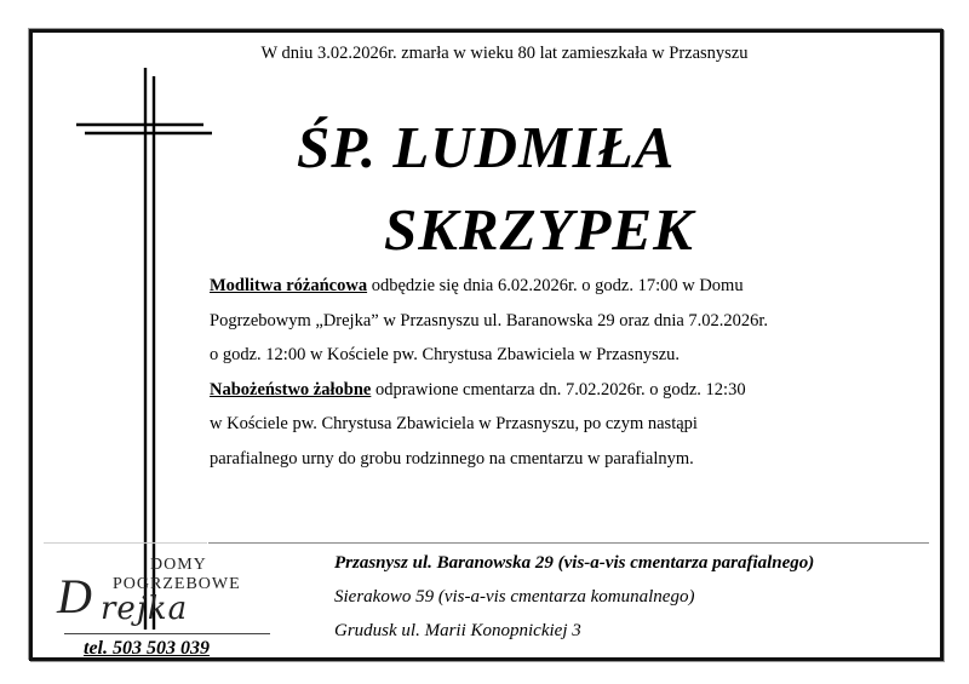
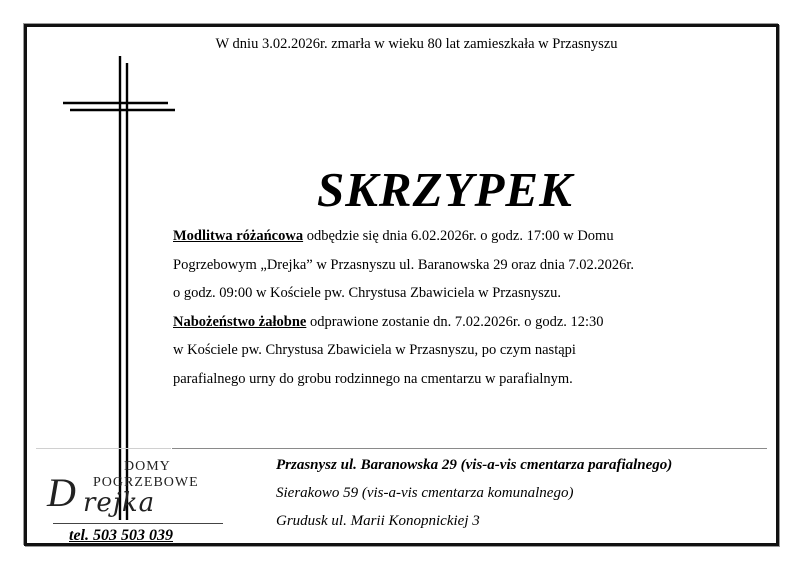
  W dniu 3.02.2026r. zmarła w wieku 80 lat zamieszkała w Przasnyszu
- ŚP. LUDMIŁA
  SKRZYPEK
  Modlitwa różańcowa odbędzie się dnia 6.02.2026r. o godz. 17:00 w Domu
  Pogrzebowym „Drejka” w Przasnyszu ul. Baranowska 29 oraz dnia 7.02.2026r.
- o godz. 12:00 w Kościele pw. Chrystusa Zbawiciela w Przasnyszu.
+ o godz. 09:00 w Kościele pw. Chrystusa Zbawiciela w Przasnyszu.
- Nabożeństwo żałobne odprawione cmentarza dn. 7.02.2026r. o godz. 12:30
+ Nabożeństwo żałobne odprawione zostanie dn. 7.02.2026r. o godz. 12:30
  w Kościele pw. Chrystusa Zbawiciela w Przasnyszu, po czym nastąpi
  parafialnego urny do grobu rodzinnego na cmentarzu w parafialnym.
  DOMY
  POGRZEBOWE
  D
  rejka
  tel. 503 503 039
  Przasnysz ul. Baranowska 29 (vis-a-vis cmentarza parafialnego)
  Sierakowo 59 (vis-a-vis cmentarza komunalnego)
  Grudusk ul. Marii Konopnickiej 3
